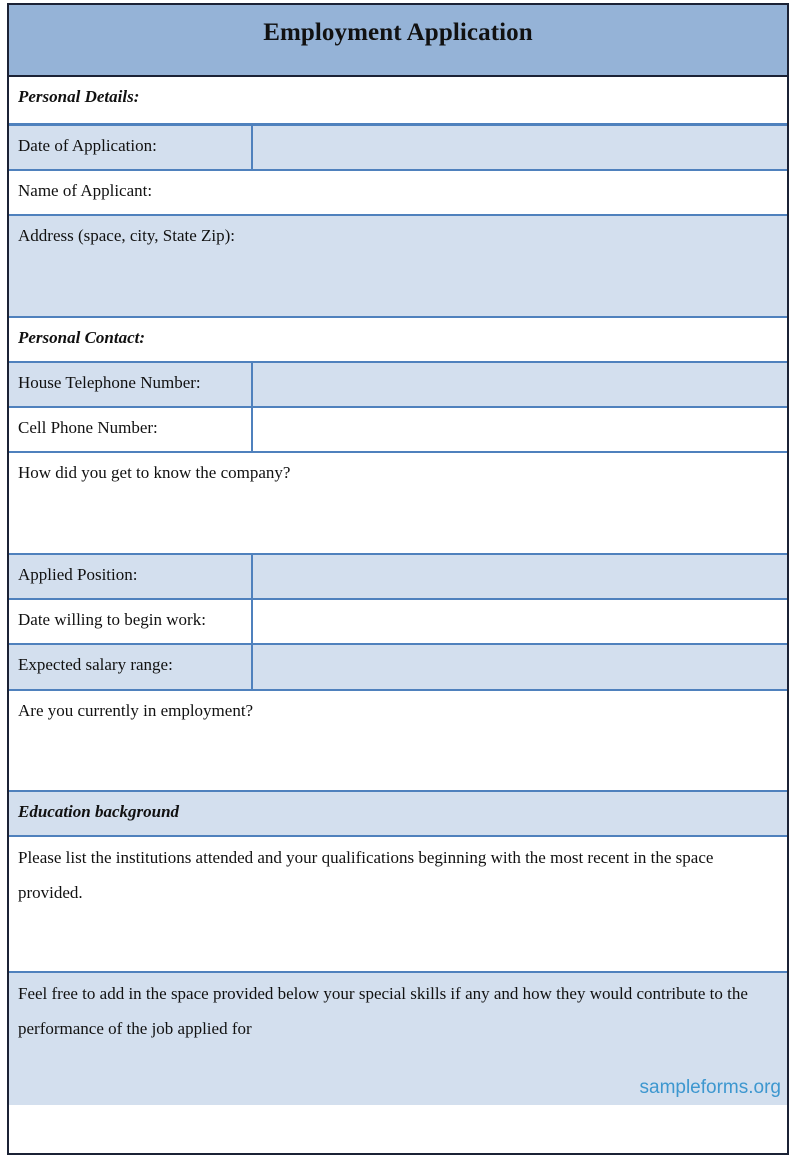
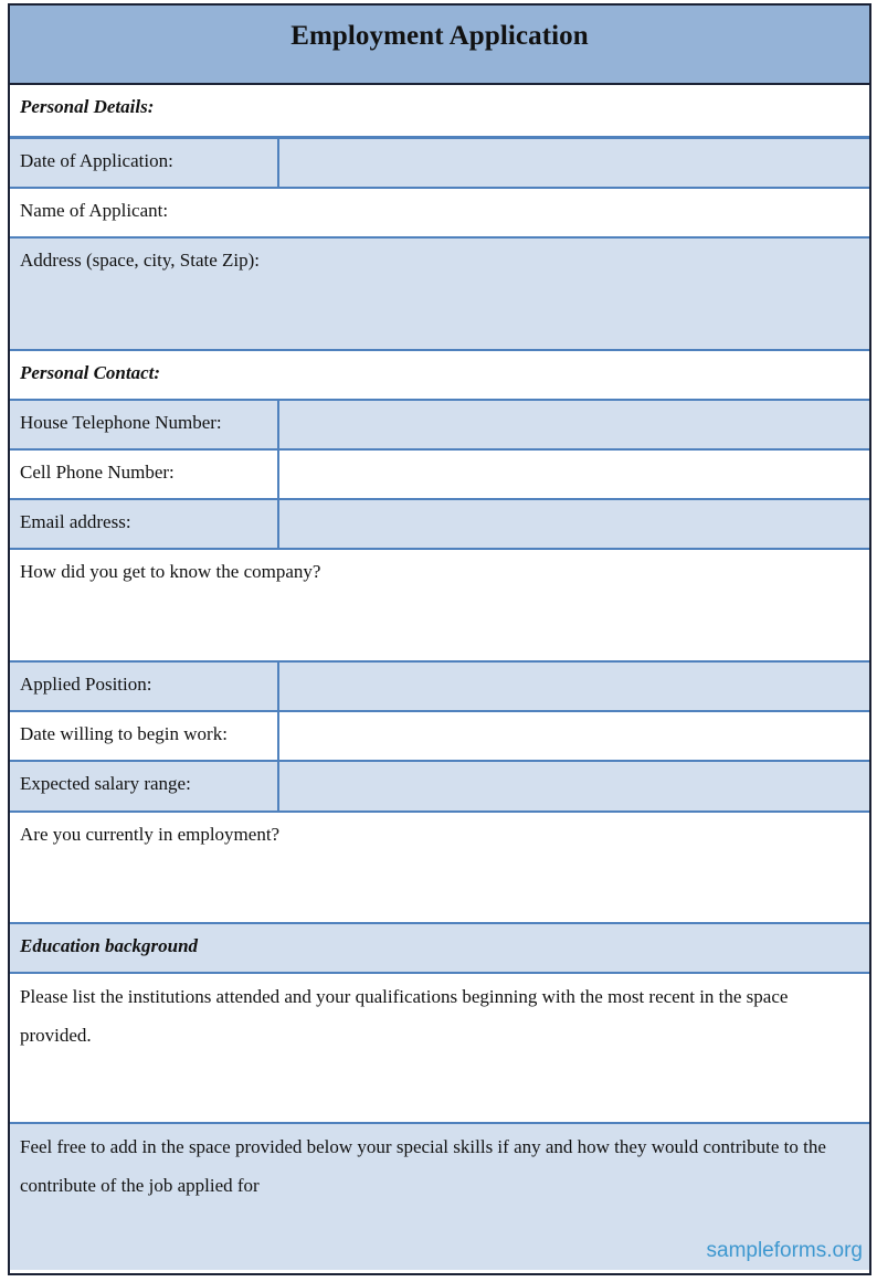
  Employment Application
  Personal Details:
  Date of Application:
  Name of Applicant:
  Address (space, city, State Zip):
  Personal Contact:
  House Telephone Number:
  Cell Phone Number:
+ Email address:
  How did you get to know the company?
  Applied Position:
  Date willing to begin work:
  Expected salary range:
  Are you currently in employment?
  Education background
  Please list the institutions attended and your qualifications beginning with the most recent in the space provided.
- Feel free to add in the space provided below your special skills if any and how they would contribute to the performance of the job applied for
+ Feel free to add in the space provided below your special skills if any and how they would contribute to the contribute of the job applied for
  sampleforms.org
